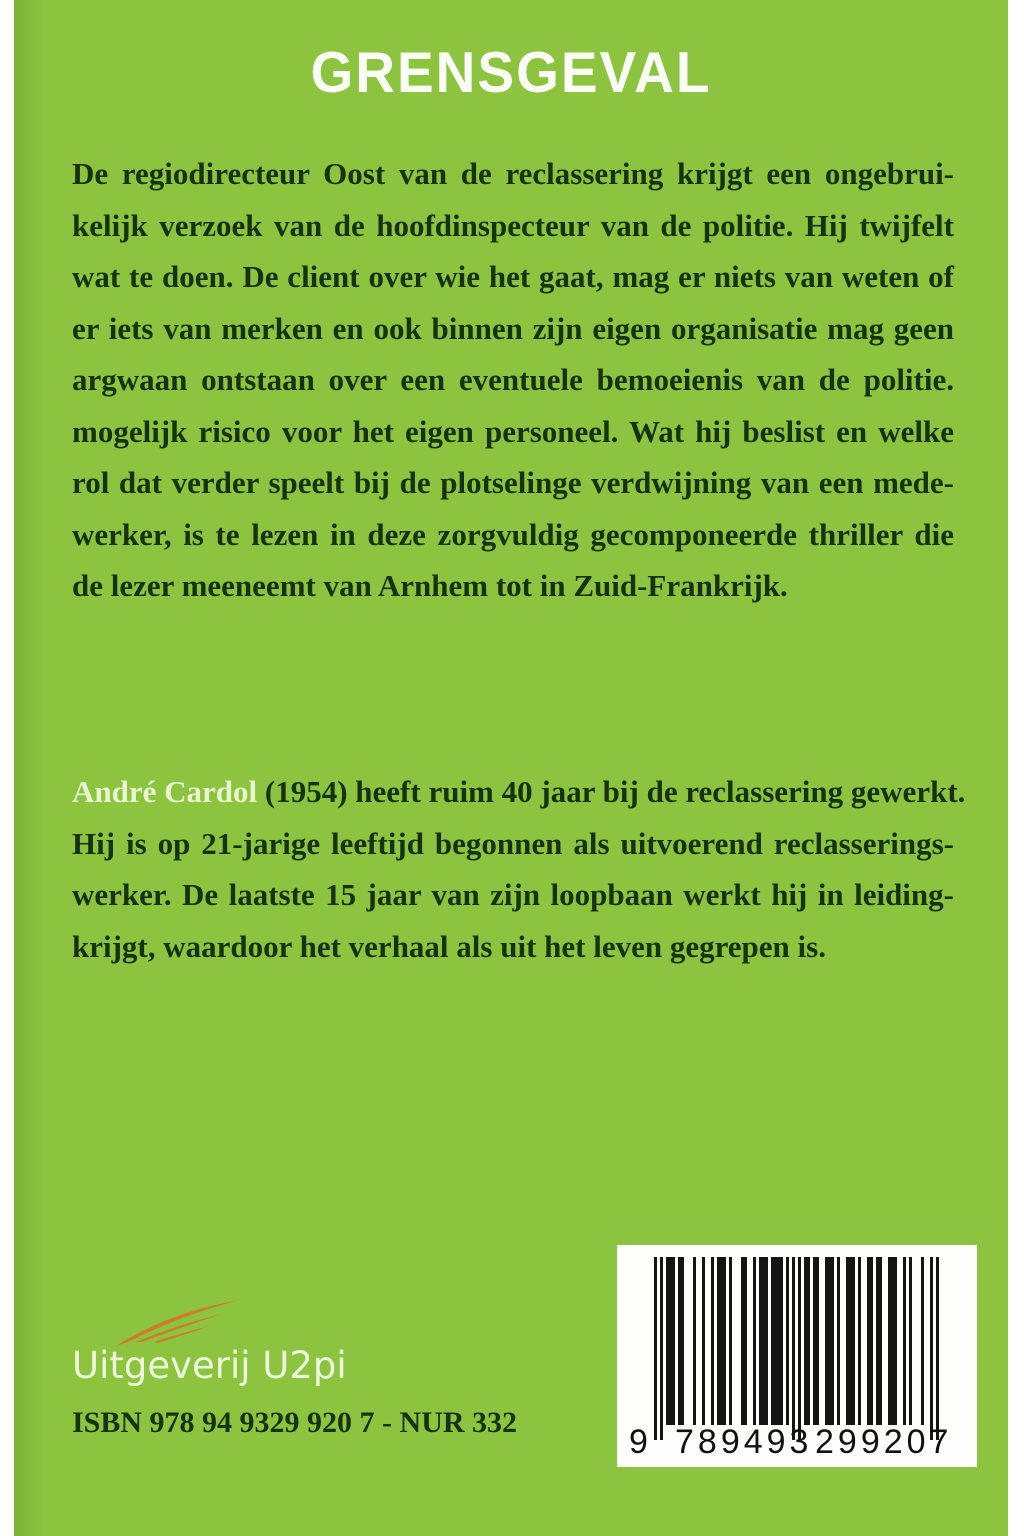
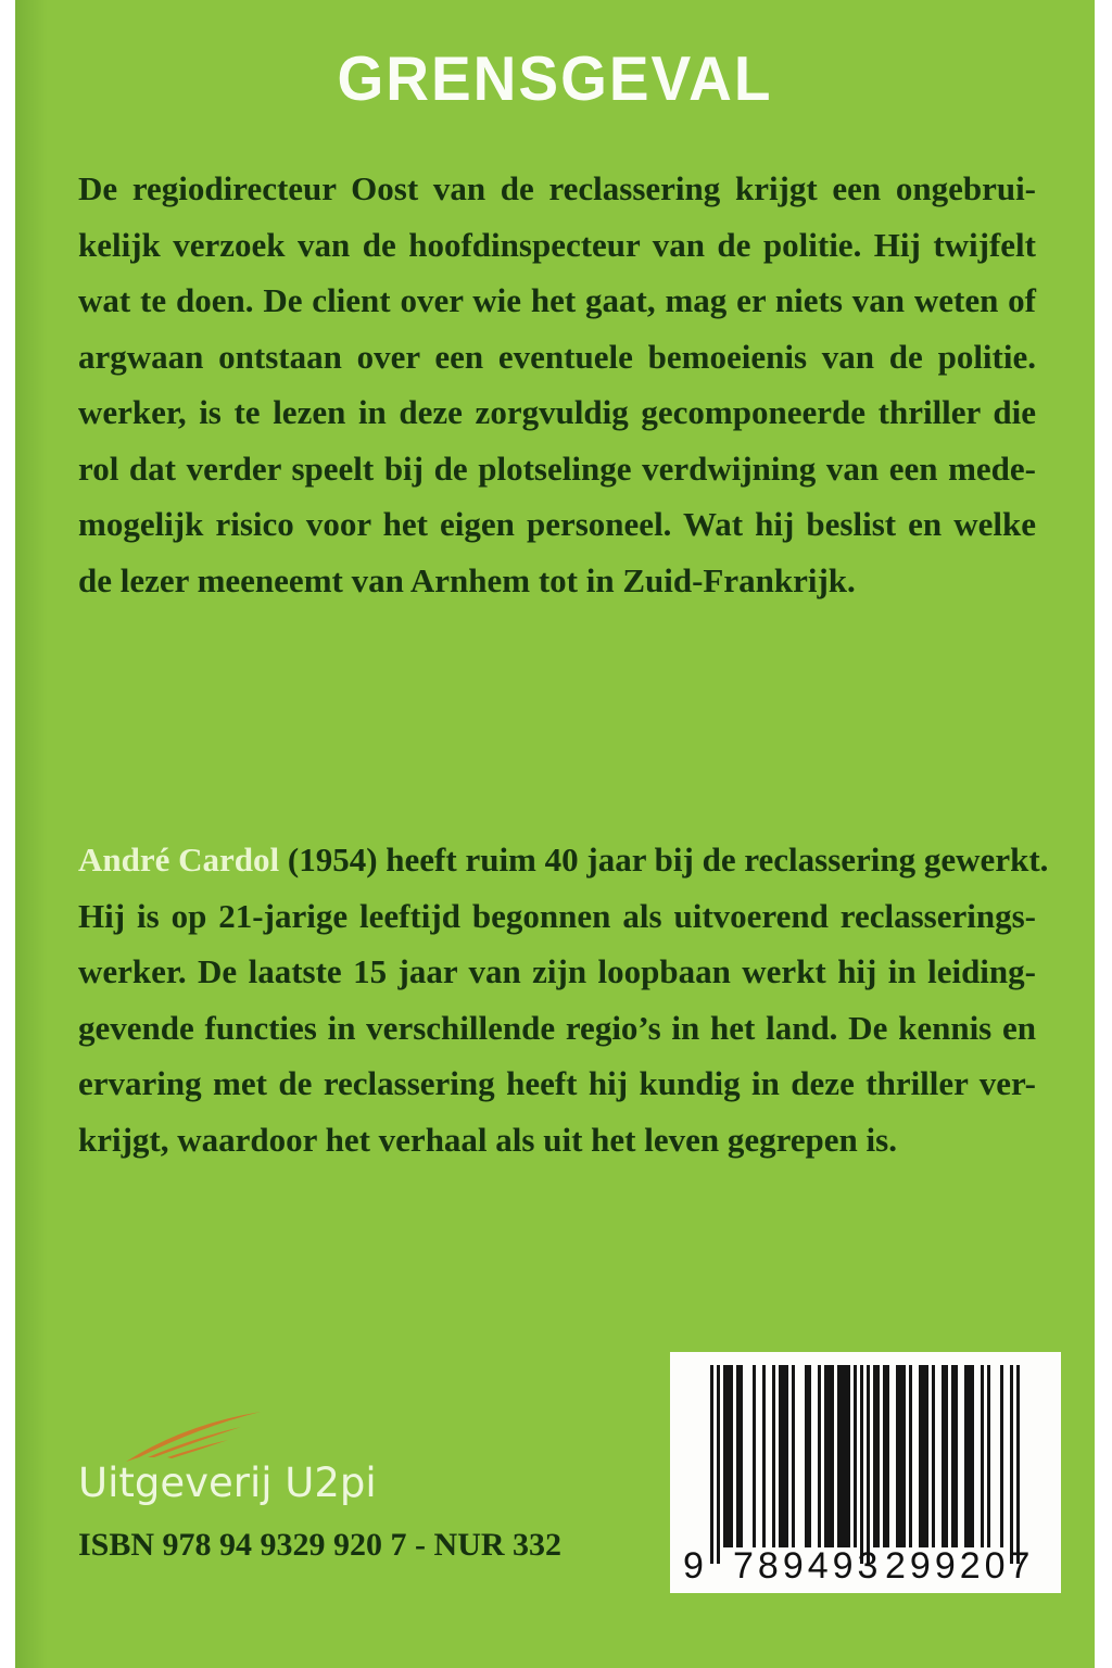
  GRENSGEVAL
  De regiodirecteur Oost van de reclassering krijgt een ongebrui-
  kelijk verzoek van de hoofdinspecteur van de politie. Hij twijfelt
  wat te doen. De client over wie het gaat, mag er niets van weten of
- er iets van merken en ook binnen zijn eigen organisatie mag geen
  argwaan ontstaan over een eventuele bemoeienis van de politie.
- mogelijk risico voor het eigen personeel. Wat hij beslist en welke
+ werker, is te lezen in deze zorgvuldig gecomponeerde thriller die
  rol dat verder speelt bij de plotselinge verdwijning van een mede-
- werker, is te lezen in deze zorgvuldig gecomponeerde thriller die
+ mogelijk risico voor het eigen personeel. Wat hij beslist en welke
  de lezer meeneemt van Arnhem tot in Zuid-Frankrijk.
  André Cardol (1954) heeft ruim 40 jaar bij de reclassering gewerkt.
  Hij is op 21-jarige leeftijd begonnen als uitvoerend reclasserings-
  werker. De laatste 15 jaar van zijn loopbaan werkt hij in leiding-
+ gevende functies in verschillende regio’s in het land. De kennis en
+ ervaring met de reclassering heeft hij kundig in deze thriller ver-
  krijgt, waardoor het verhaal als uit het leven gegrepen is.
  Uitgeverij U2pi
  ISBN 978 94 9329 920 7 - NUR 332
  9
  789493
  299207
